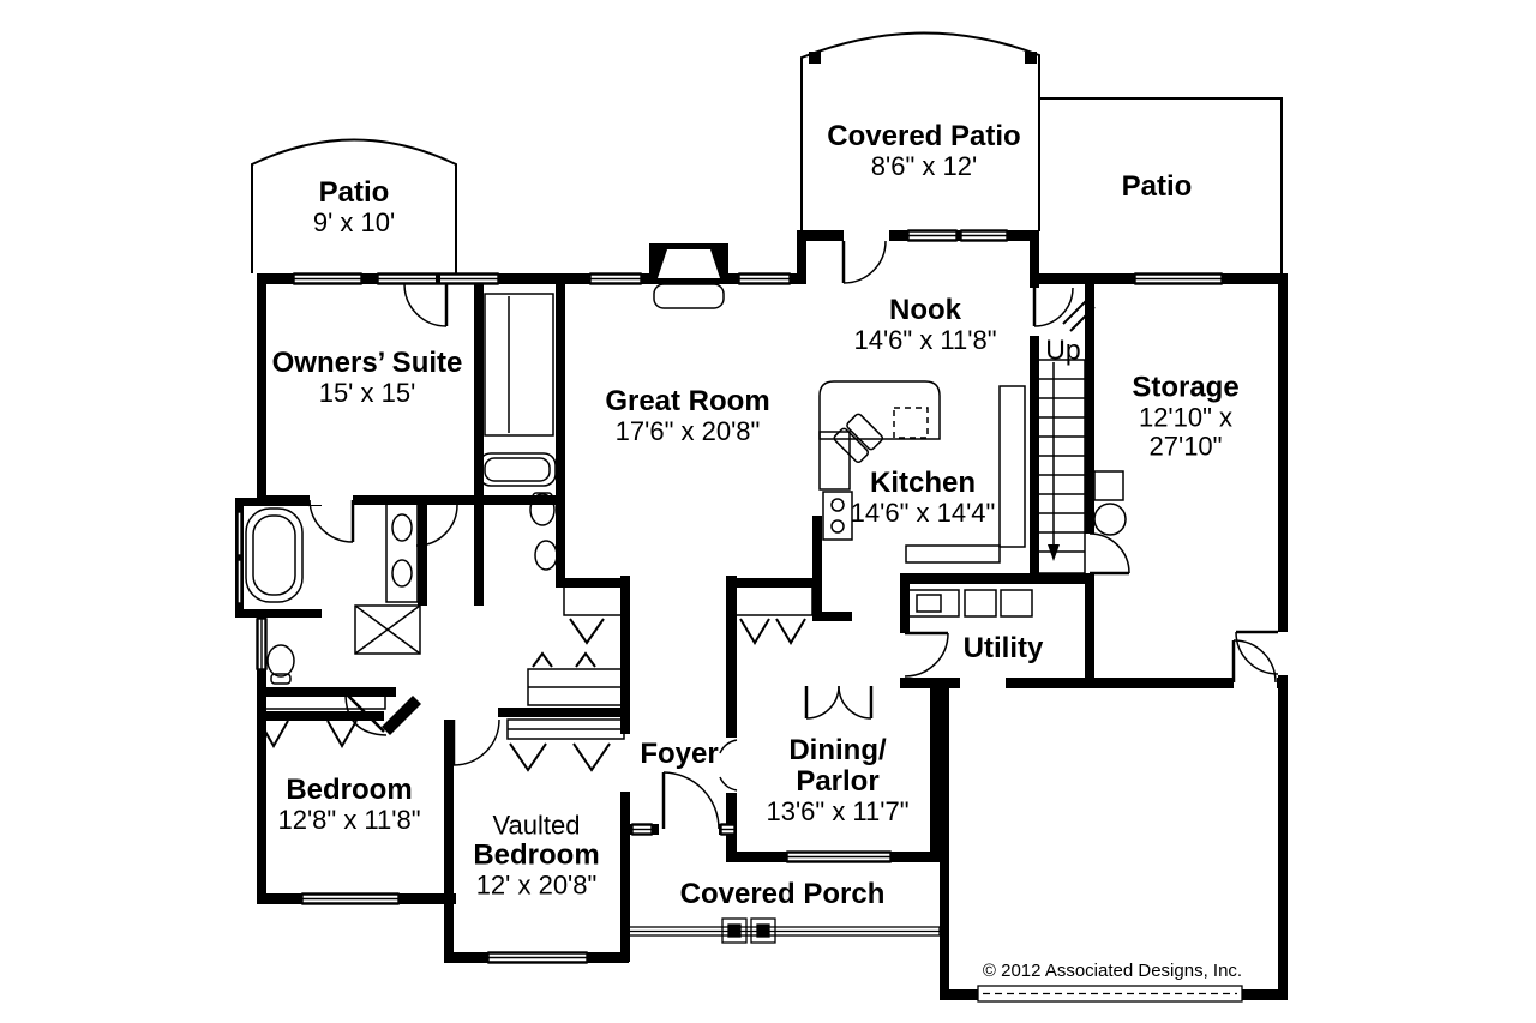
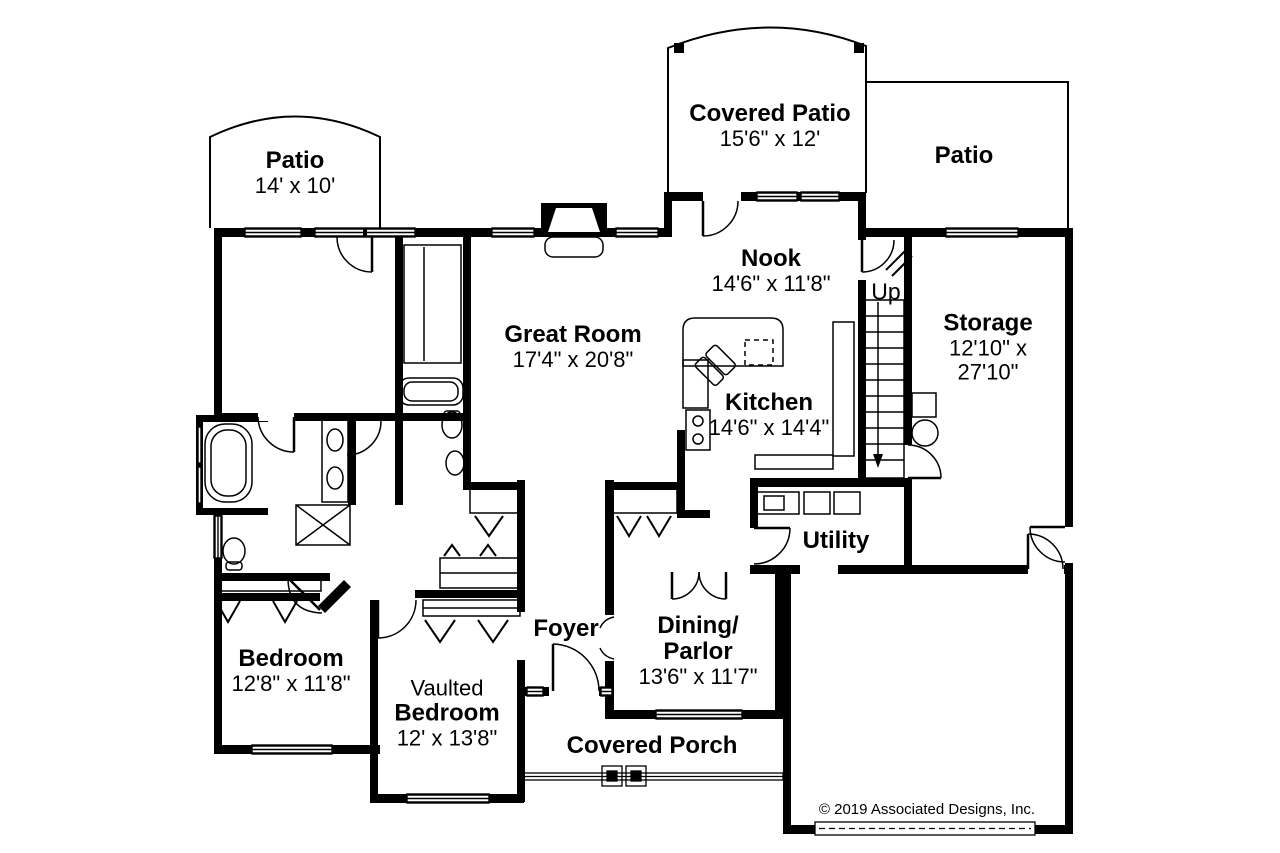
  Patio
- 9' x 10'
+ 14' x 10'
  Covered Patio
- 8'6" x 12'
+ 15'6" x 12'
  Patio
- Owners’ Suite
- 15' x 15'
  Great Room
- 17'6" x 20'8"
+ 17'4" x 20'8"
  Nook
  14'6" x 11'8"
  Up
  Storage
  12'10" x
  27'10"
  Kitchen
  14'6" x 14'4"
  Utility
  Bedroom
  12'8" x 11'8"
  Vaulted
  Bedroom
- 12' x 20'8"
+ 12' x 13'8"
  Foyer
  Dining/
  Parlor
  13'6" x 11'7"
  Covered Porch
- © 2012 Associated Designs, Inc.
+ © 2019 Associated Designs, Inc.
